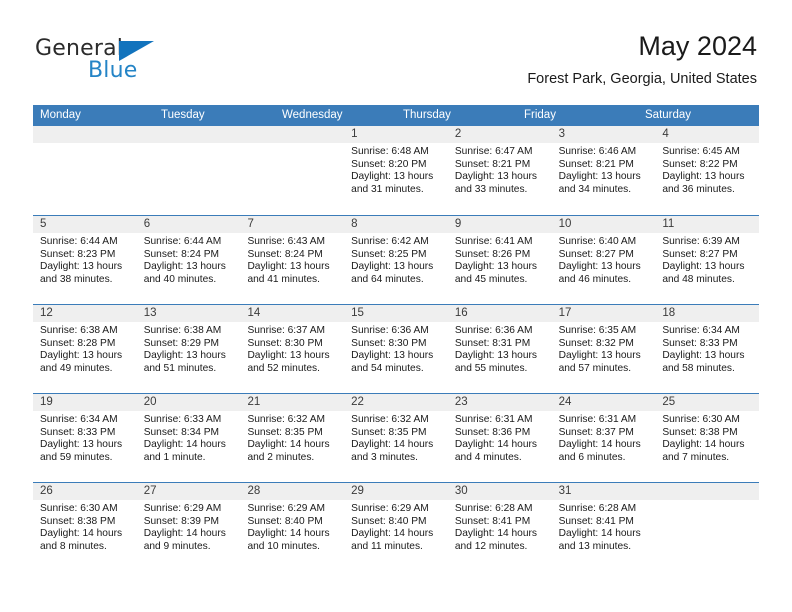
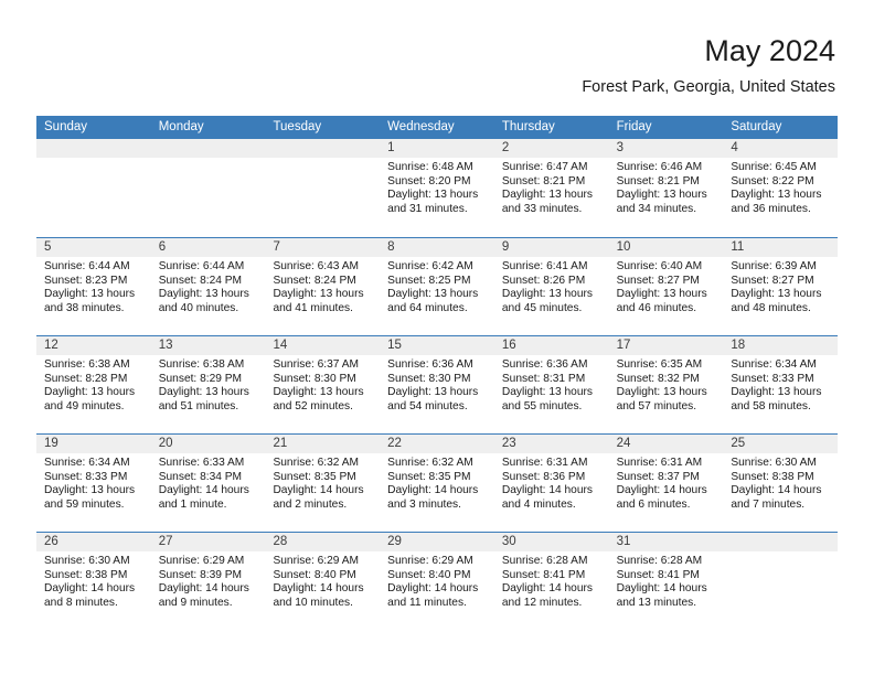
- General
- Blue
  May 2024
  Forest Park, Georgia, United States
+ Sunday
  Monday
  Tuesday
  Wednesday
  Thursday
  Friday
  Saturday
  1
  Sunrise: 6:48 AM
  Sunset: 8:20 PM
  Daylight: 13 hours
  and 31 minutes.
  2
  Sunrise: 6:47 AM
  Sunset: 8:21 PM
  Daylight: 13 hours
  and 33 minutes.
  3
  Sunrise: 6:46 AM
  Sunset: 8:21 PM
  Daylight: 13 hours
  and 34 minutes.
  4
  Sunrise: 6:45 AM
  Sunset: 8:22 PM
  Daylight: 13 hours
  and 36 minutes.
  5
  Sunrise: 6:44 AM
  Sunset: 8:23 PM
  Daylight: 13 hours
  and 38 minutes.
  6
  Sunrise: 6:44 AM
  Sunset: 8:24 PM
  Daylight: 13 hours
  and 40 minutes.
  7
  Sunrise: 6:43 AM
  Sunset: 8:24 PM
  Daylight: 13 hours
  and 41 minutes.
  8
  Sunrise: 6:42 AM
  Sunset: 8:25 PM
  Daylight: 13 hours
  and 64 minutes.
  9
  Sunrise: 6:41 AM
  Sunset: 8:26 PM
  Daylight: 13 hours
  and 45 minutes.
  10
  Sunrise: 6:40 AM
  Sunset: 8:27 PM
  Daylight: 13 hours
  and 46 minutes.
  11
  Sunrise: 6:39 AM
  Sunset: 8:27 PM
  Daylight: 13 hours
  and 48 minutes.
  12
  Sunrise: 6:38 AM
  Sunset: 8:28 PM
  Daylight: 13 hours
  and 49 minutes.
  13
  Sunrise: 6:38 AM
  Sunset: 8:29 PM
  Daylight: 13 hours
  and 51 minutes.
  14
  Sunrise: 6:37 AM
  Sunset: 8:30 PM
  Daylight: 13 hours
  and 52 minutes.
  15
  Sunrise: 6:36 AM
  Sunset: 8:30 PM
  Daylight: 13 hours
  and 54 minutes.
  16
  Sunrise: 6:36 AM
  Sunset: 8:31 PM
  Daylight: 13 hours
  and 55 minutes.
  17
  Sunrise: 6:35 AM
  Sunset: 8:32 PM
  Daylight: 13 hours
  and 57 minutes.
  18
  Sunrise: 6:34 AM
  Sunset: 8:33 PM
  Daylight: 13 hours
  and 58 minutes.
  19
  Sunrise: 6:34 AM
  Sunset: 8:33 PM
  Daylight: 13 hours
  and 59 minutes.
  20
  Sunrise: 6:33 AM
  Sunset: 8:34 PM
  Daylight: 14 hours
  and 1 minute.
  21
  Sunrise: 6:32 AM
  Sunset: 8:35 PM
  Daylight: 14 hours
  and 2 minutes.
  22
  Sunrise: 6:32 AM
  Sunset: 8:35 PM
  Daylight: 14 hours
  and 3 minutes.
  23
  Sunrise: 6:31 AM
  Sunset: 8:36 PM
  Daylight: 14 hours
  and 4 minutes.
  24
  Sunrise: 6:31 AM
  Sunset: 8:37 PM
  Daylight: 14 hours
  and 6 minutes.
  25
  Sunrise: 6:30 AM
  Sunset: 8:38 PM
  Daylight: 14 hours
  and 7 minutes.
  26
  Sunrise: 6:30 AM
  Sunset: 8:38 PM
  Daylight: 14 hours
  and 8 minutes.
  27
  Sunrise: 6:29 AM
  Sunset: 8:39 PM
  Daylight: 14 hours
  and 9 minutes.
  28
  Sunrise: 6:29 AM
  Sunset: 8:40 PM
  Daylight: 14 hours
  and 10 minutes.
  29
  Sunrise: 6:29 AM
  Sunset: 8:40 PM
  Daylight: 14 hours
  and 11 minutes.
  30
  Sunrise: 6:28 AM
  Sunset: 8:41 PM
  Daylight: 14 hours
  and 12 minutes.
  31
  Sunrise: 6:28 AM
  Sunset: 8:41 PM
  Daylight: 14 hours
  and 13 minutes.
